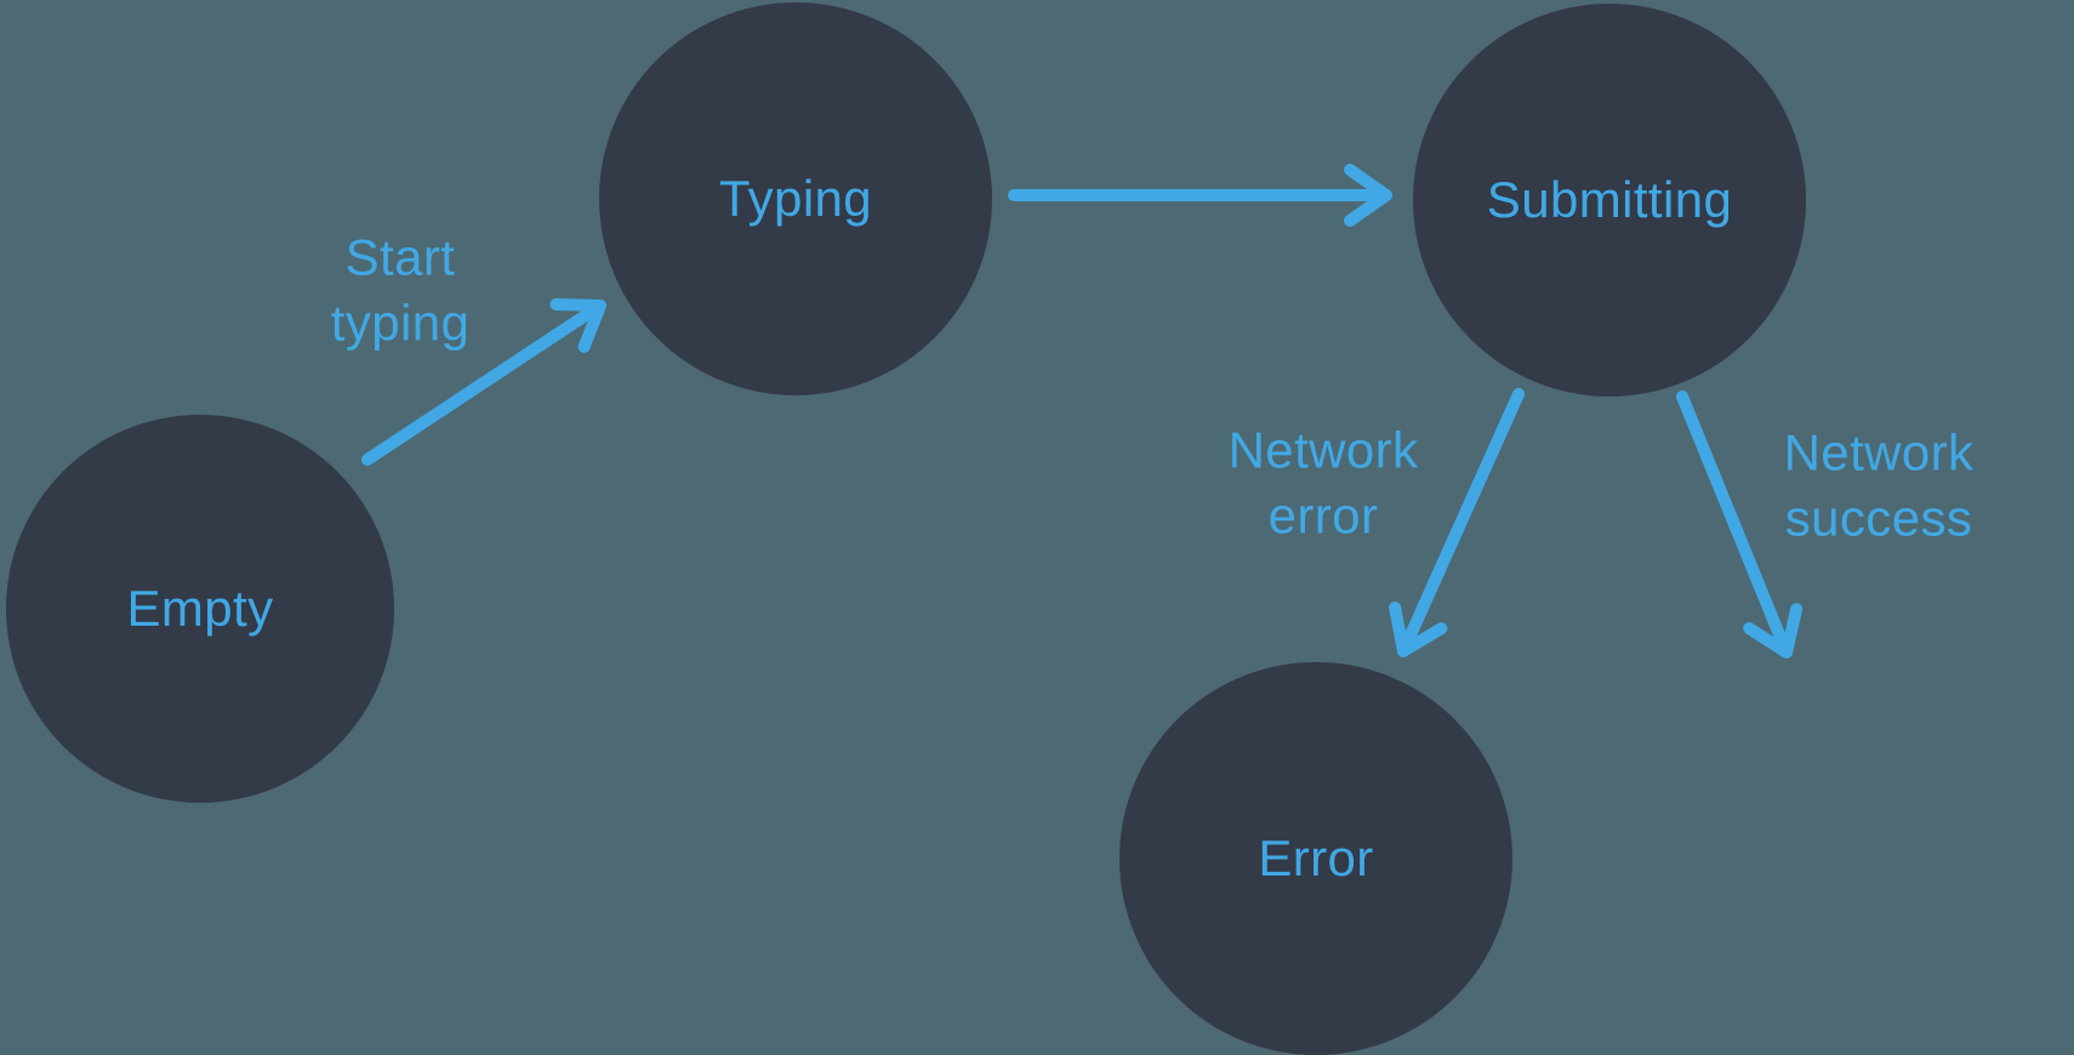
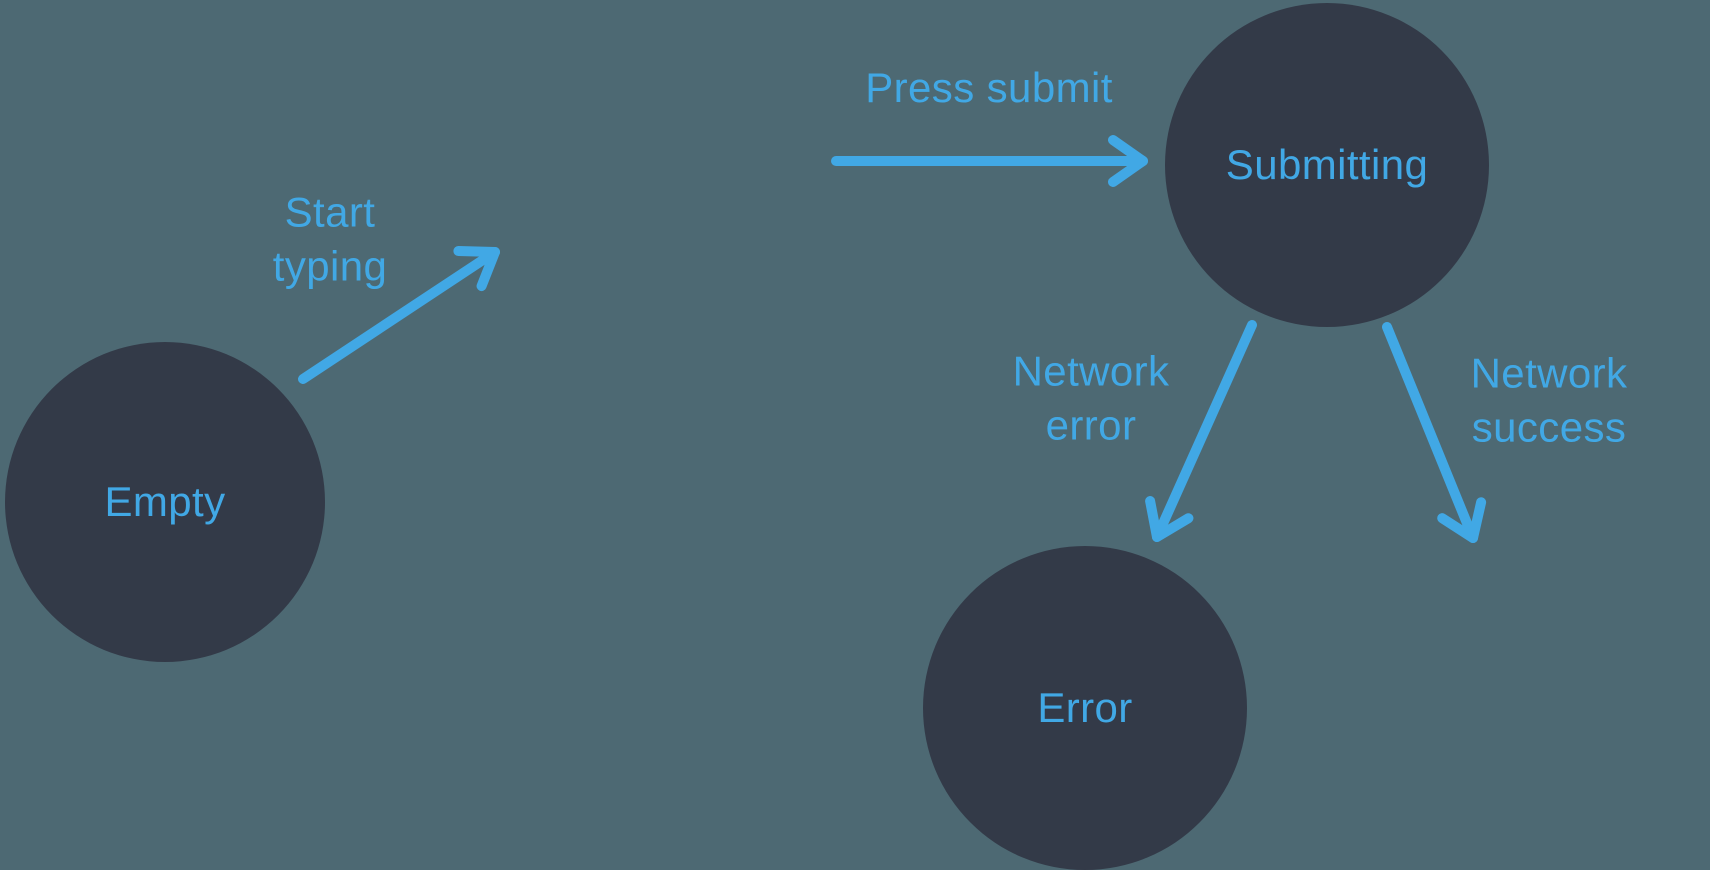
  Empty
- Typing
  Submitting
  Error
  Start typing
+ Press submit
  Network error
  Network success
